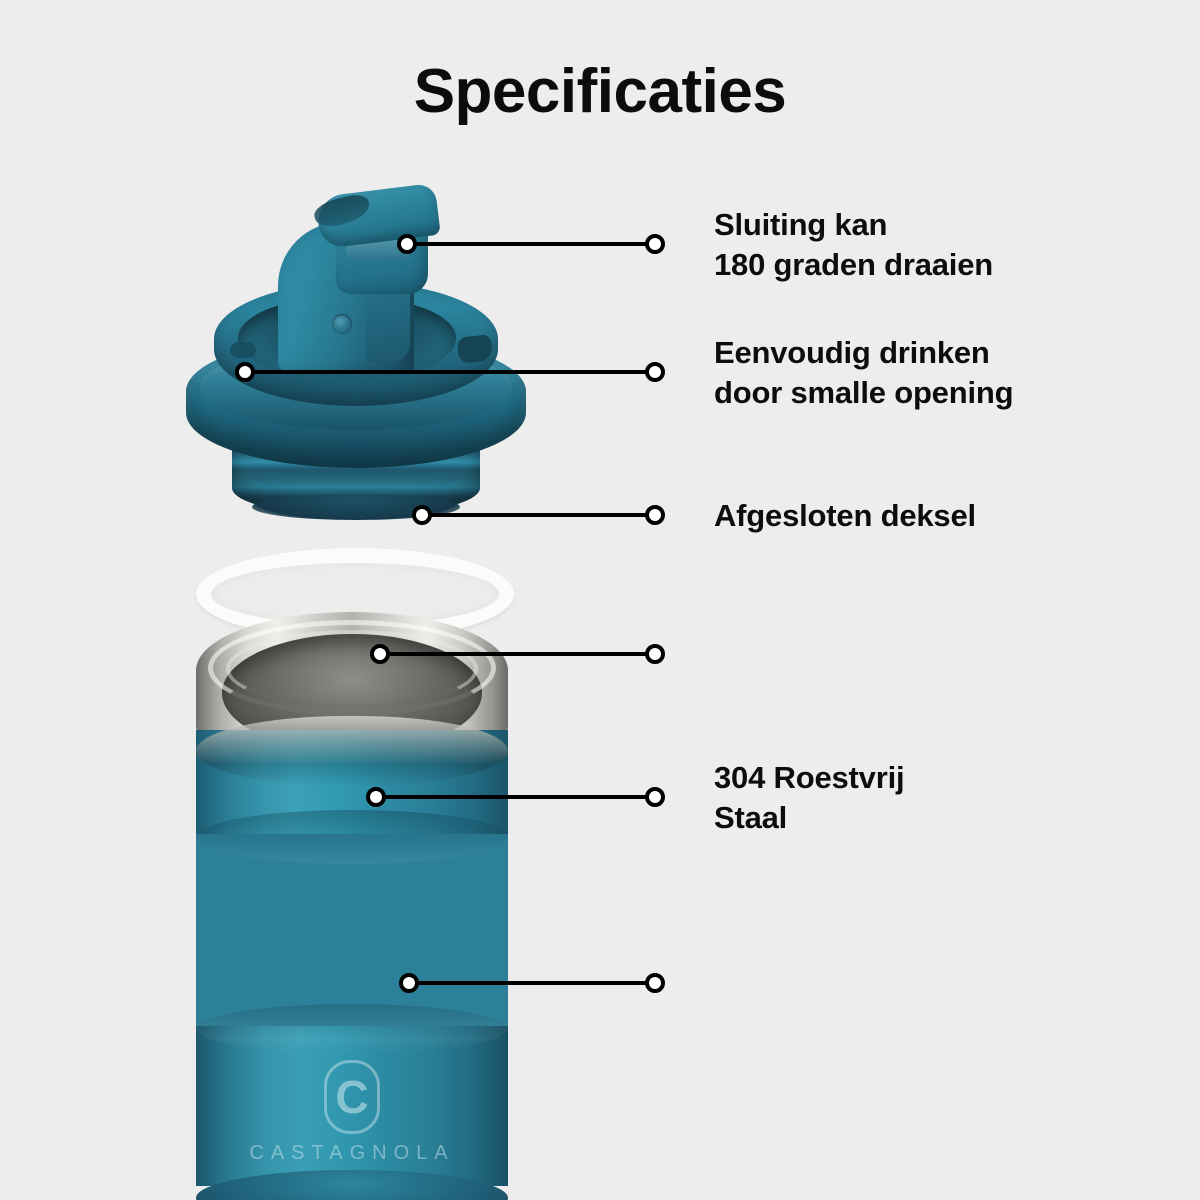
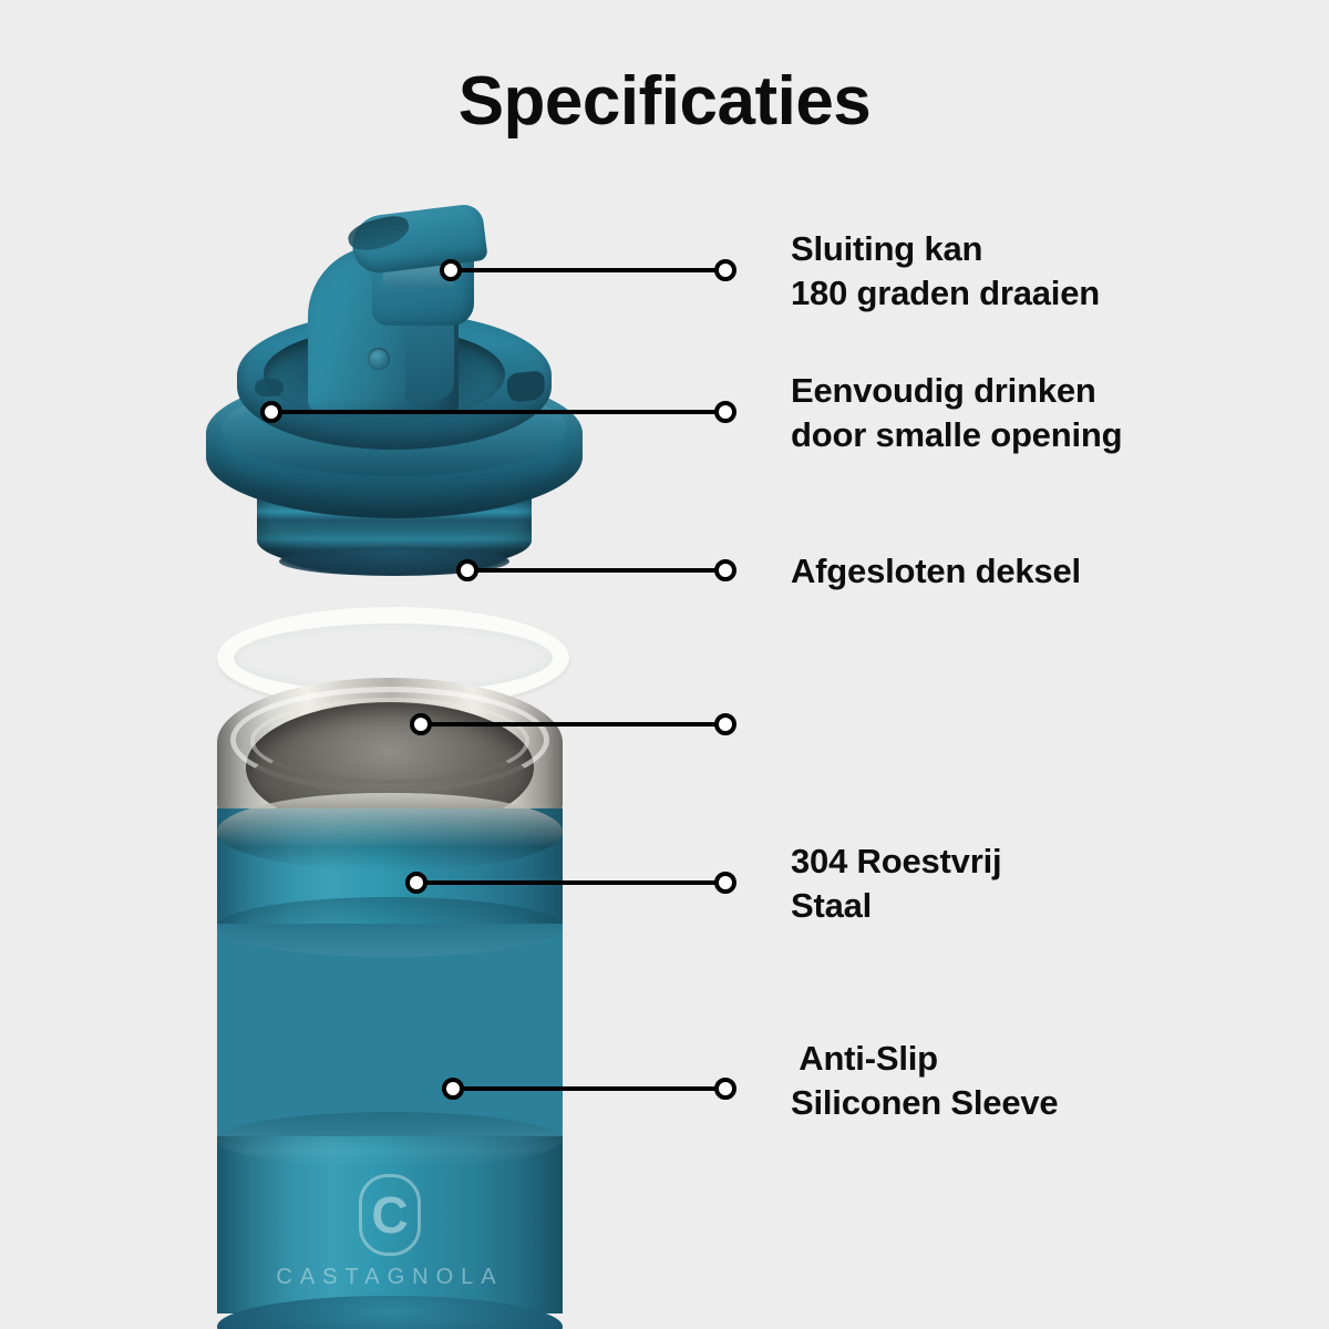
  Specificaties
  CASTAGNOLA
  Sluiting kan
  180 graden draaien
  Eenvoudig drinken
  door smalle opening
  Afgesloten deksel
  304 Roestvrij
  Staal
+ Anti-Slip
+ Siliconen Sleeve
